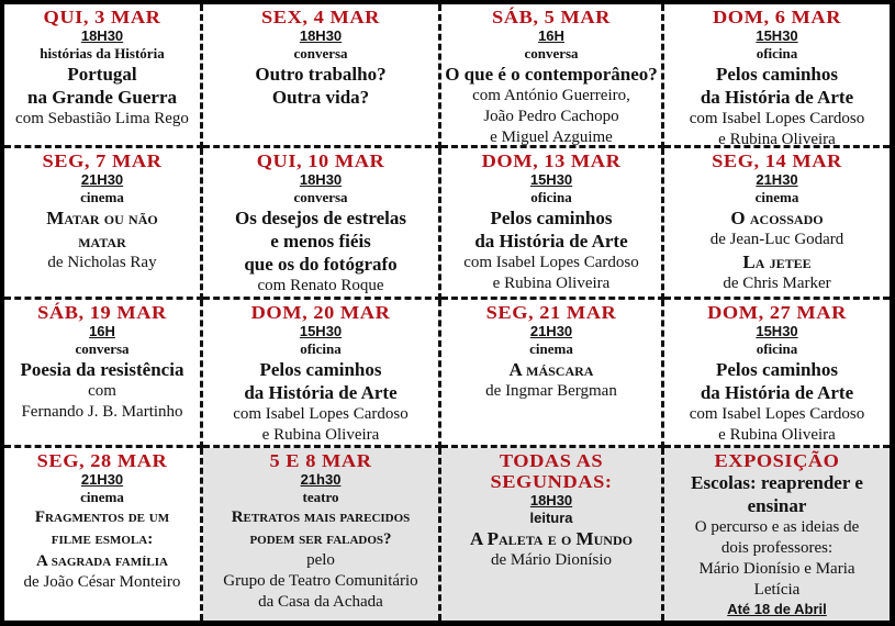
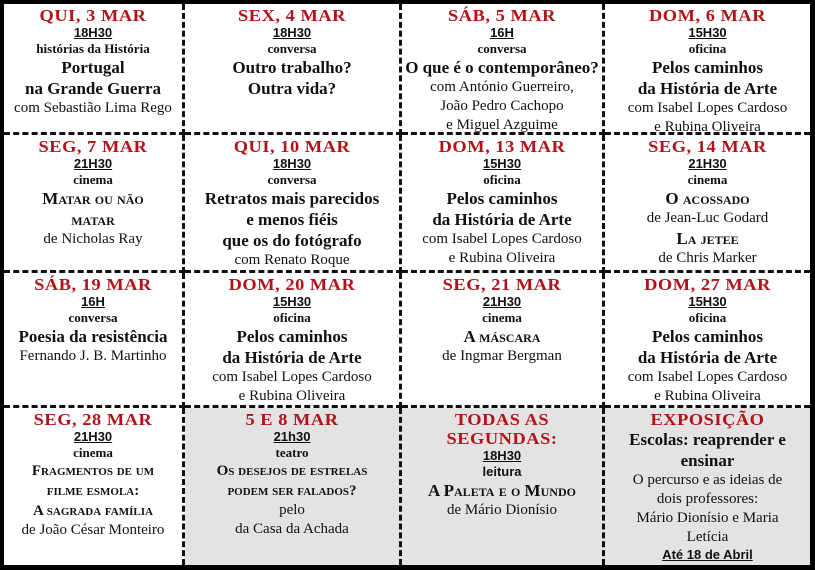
  QUI, 3 MAR
  18H30
  histórias da História
  Portugal
  na Grande Guerra
  com Sebastião Lima Rego
  SEX, 4 MAR
  18H30
  conversa
  Outro trabalho?
  Outra vida?
  SÁB, 5 MAR
  16H
  conversa
  O que é o contemporâneo?
  com António Guerreiro,
  João Pedro Cachopo
  e Miguel Azguime
  DOM, 6 MAR
  15H30
  oficina
  Pelos caminhos
  da História de Arte
  com Isabel Lopes Cardoso
  e Rubina Oliveira
  SEG, 7 MAR
  21H30
  cinema
  Matar ou não
  matar
  de Nicholas Ray
  QUI, 10 MAR
  18H30
  conversa
- Os desejos de estrelas
+ Retratos mais parecidos
  e menos fiéis
  que os do fotógrafo
  com Renato Roque
  DOM, 13 MAR
  15H30
  oficina
  Pelos caminhos
  da História de Arte
  com Isabel Lopes Cardoso
  e Rubina Oliveira
  SEG, 14 MAR
  21H30
  cinema
  O acossado
  de Jean-Luc Godard
  La jetee
  de Chris Marker
  SÁB, 19 MAR
  16H
  conversa
  Poesia da resistência
- com
  Fernando J. B. Martinho
  DOM, 20 MAR
  15H30
  oficina
  Pelos caminhos
  da História de Arte
  com Isabel Lopes Cardoso
  e Rubina Oliveira
  SEG, 21 MAR
  21H30
  cinema
  A máscara
  de Ingmar Bergman
  DOM, 27 MAR
  15H30
  oficina
  Pelos caminhos
  da História de Arte
  com Isabel Lopes Cardoso
  e Rubina Oliveira
  SEG, 28 MAR
  21H30
  cinema
  Fragmentos de um
  filme esmola:
  A sagrada família
  de João César Monteiro
  5 E 8 MAR
  21h30
  teatro
- Retratos mais parecidos
+ Os desejos de estrelas
  podem ser falados?
  pelo
- Grupo de Teatro Comunitário
  da Casa da Achada
  TODAS AS
  SEGUNDAS:
  18H30
  leitura
  A Paleta e o Mundo
  de Mário Dionísio
  EXPOSIÇÃO
  Escolas: reaprender e
  ensinar
  O percurso e as ideias de
  dois professores:
  Mário Dionísio e Maria
  Letícia
  Até 18 de Abril
